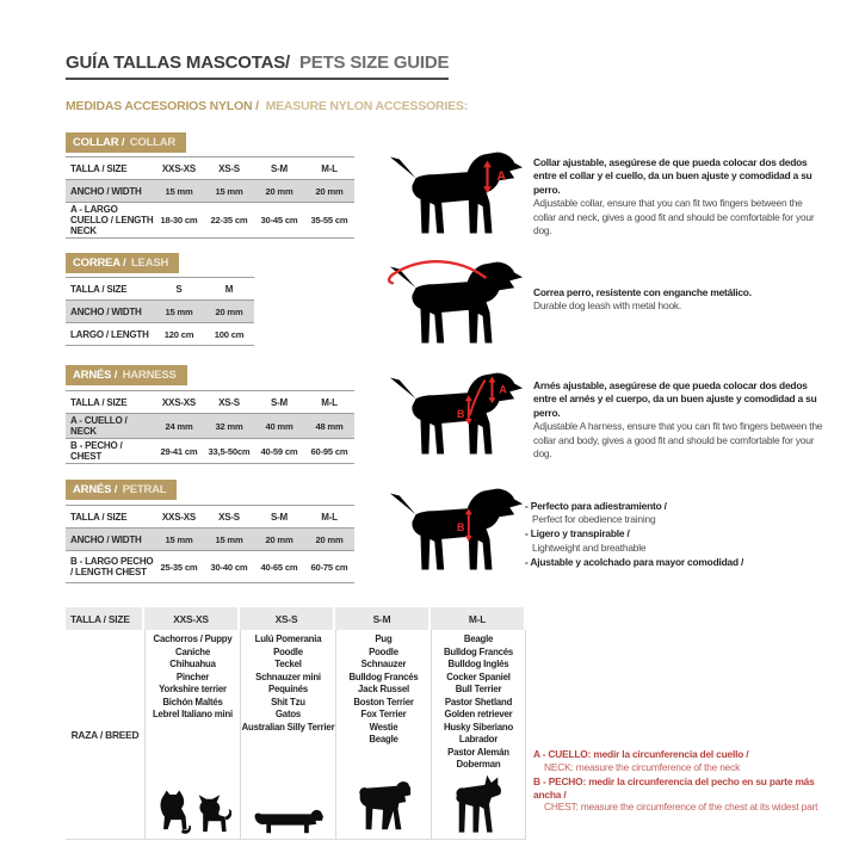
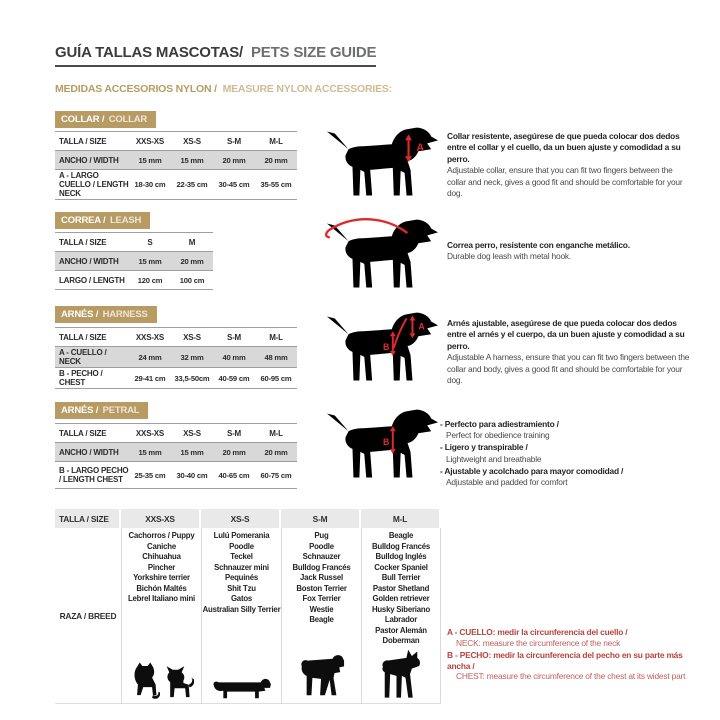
  GUÍA TALLAS MASCOTAS/ PETS SIZE GUIDE
  MEDIDAS ACCESORIOS NYLON / MEASURE NYLON ACCESSORIES:
  COLLAR / COLLAR
  TALLA / SIZE
  XXS-XS
  XS-S
  S-M
  M-L
  ANCHO / WIDTH
  15 mm
  15 mm
  20 mm
  20 mm
  A - LARGO CUELLO / LENGTH NECK
  18-30 cm
  22-35 cm
  30-45 cm
  35-55 cm
  A
- Collar ajustable, asegúrese de que pueda colocar dos dedos entre el collar y el cuello, da un buen ajuste y comodidad a su perro.
+ Collar resistente, asegúrese de que pueda colocar dos dedos entre el collar y el cuello, da un buen ajuste y comodidad a su perro.
  Adjustable collar, ensure that you can fit two fingers between the collar and neck, gives a good fit and should be comfortable for your dog.
  CORREA / LEASH
  TALLA / SIZE
  S
  M
  ANCHO / WIDTH
  15 mm
  20 mm
  LARGO / LENGTH
  120 cm
  100 cm
  Correa perro, resistente con enganche metálico.
  Durable dog leash with metal hook.
  ARNÉS / HARNESS
  TALLA / SIZE
  XXS-XS
  XS-S
  S-M
  M-L
  A - CUELLO / NECK
  24 mm
  32 mm
  40 mm
  48 mm
  B - PECHO / CHEST
  29-41 cm
  33,5-50cm
  40-59 cm
  60-95 cm
  A
  B
  Arnés ajustable, asegúrese de que pueda colocar dos dedos entre el arnés y el cuerpo, da un buen ajuste y comodidad a su perro.
  Adjustable A harness, ensure that you can fit two fingers between the collar and body, gives a good fit and should be comfortable for your dog.
  ARNÉS / PETRAL
  TALLA / SIZE
  XXS-XS
  XS-S
  S-M
  M-L
  ANCHO / WIDTH
  15 mm
  15 mm
  20 mm
  20 mm
  B - LARGO PECHO / LENGTH CHEST
  25-35 cm
  30-40 cm
  40-65 cm
  60-75 cm
  B
  - Perfecto para adiestramiento /
  Perfect for obedience training
  - Ligero y transpirable /
  Lightweight and breathable
  - Ajustable y acolchado para mayor comodidad /
+ Adjustable and padded for comfort
  TALLA / SIZE
  XXS-XS
  XS-S
  S-M
  M-L
  RAZA / BREED
  Cachorros / Puppy
  Caniche
  Chihuahua
  Pincher
  Yorkshire terrier
  Bichón Maltés
  Lebrel Italiano mini
  Lulú Pomerania
  Poodle
  Teckel
  Schnauzer mini
  Pequinés
  Shit Tzu
  Gatos
  Australian Silly Terrier
  Pug
  Poodle
  Schnauzer
  Bulldog Francés
  Jack Russel
  Boston Terrier
  Fox Terrier
  Westie
  Beagle
  Beagle
  Bulldog Francés
  Bulldog Inglés
  Cocker Spaniel
  Bull Terrier
  Pastor Shetland
  Golden retriever
  Husky Siberiano
  Labrador
  Pastor Alemán
  Doberman
  A - CUELLO: medir la circunferencia del cuello /
  NECK: measure the circumference of the neck
  B - PECHO: medir la circunferencia del pecho en su parte más ancha /
  CHEST: measure the circumference of the chest at its widest part
